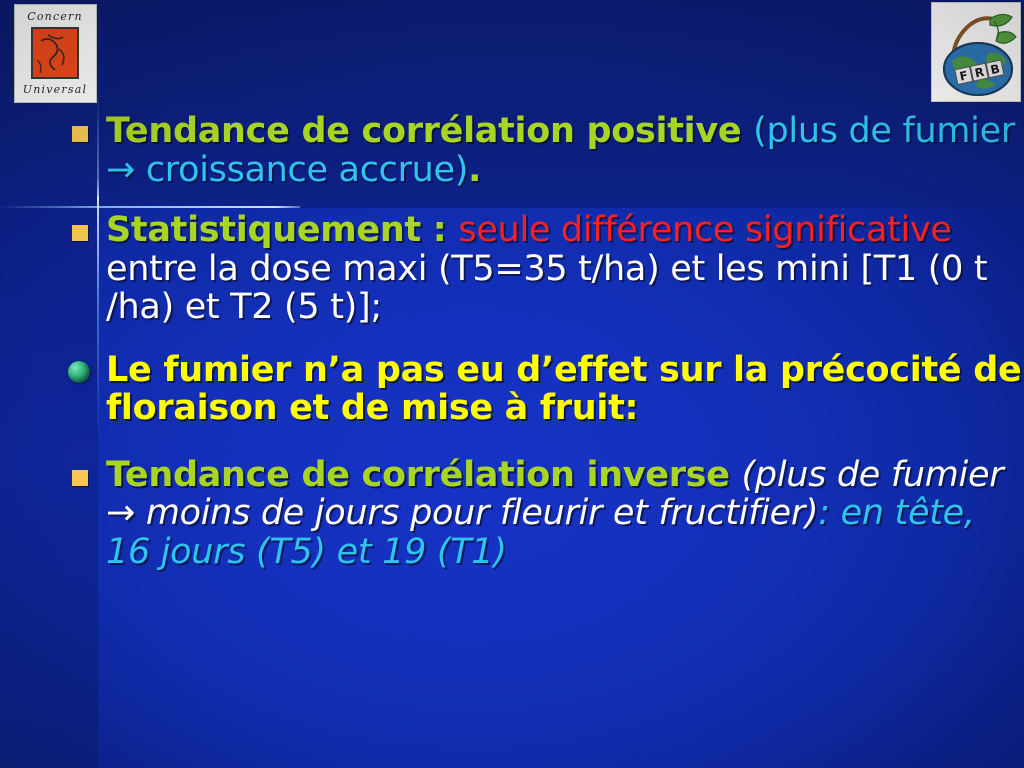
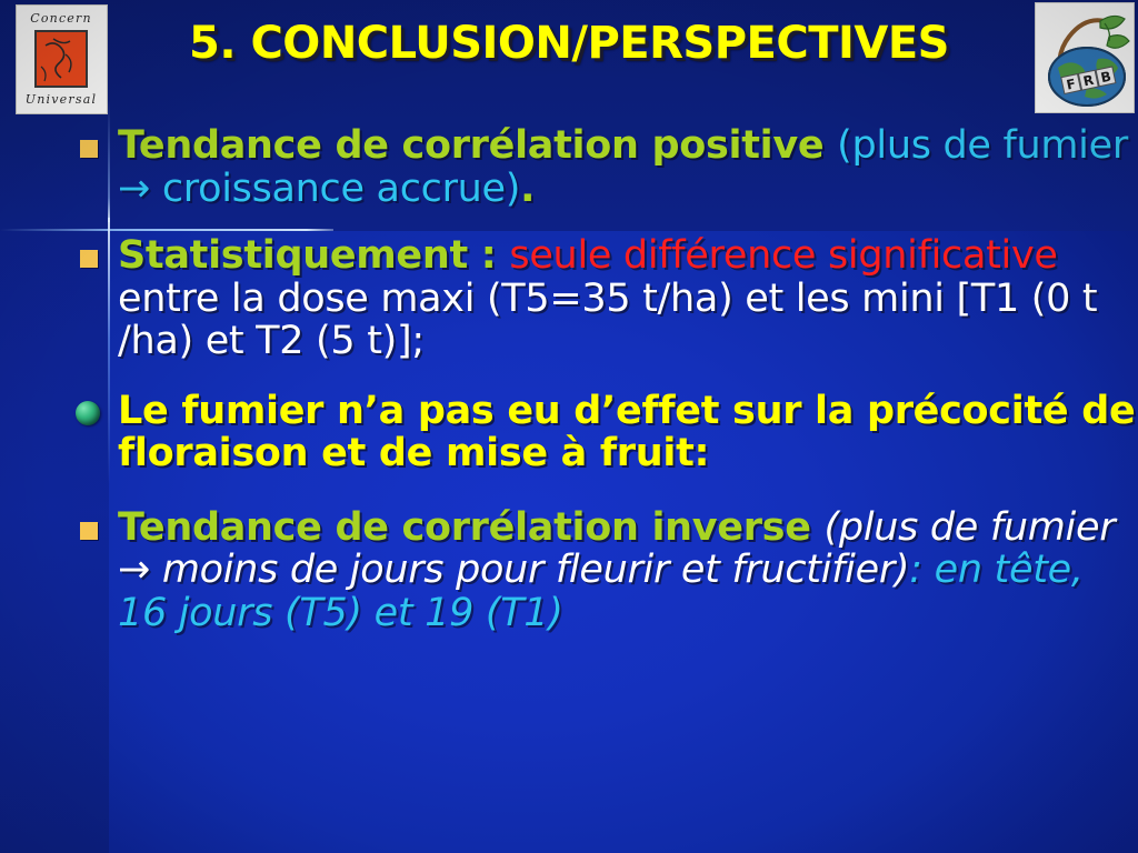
+ 5. CONCLUSION/PERSPECTIVES
